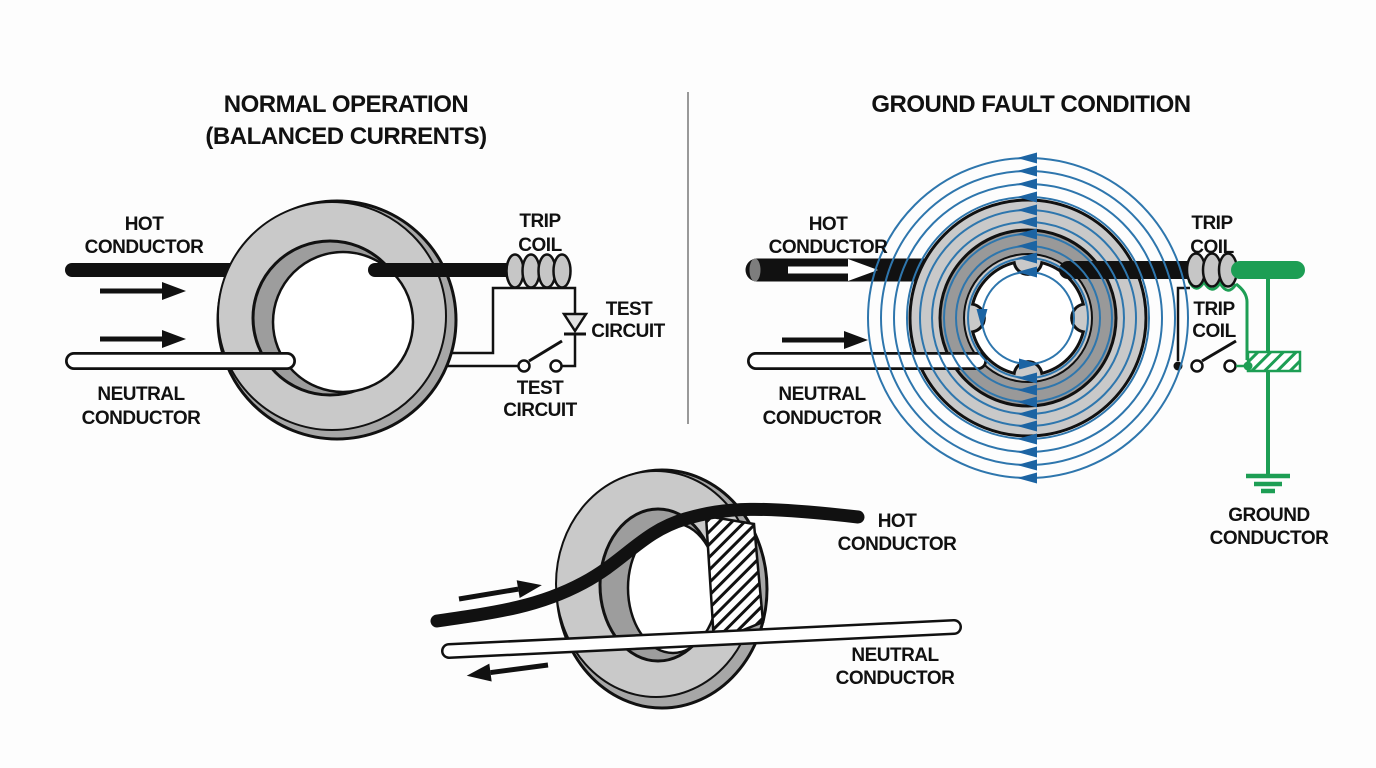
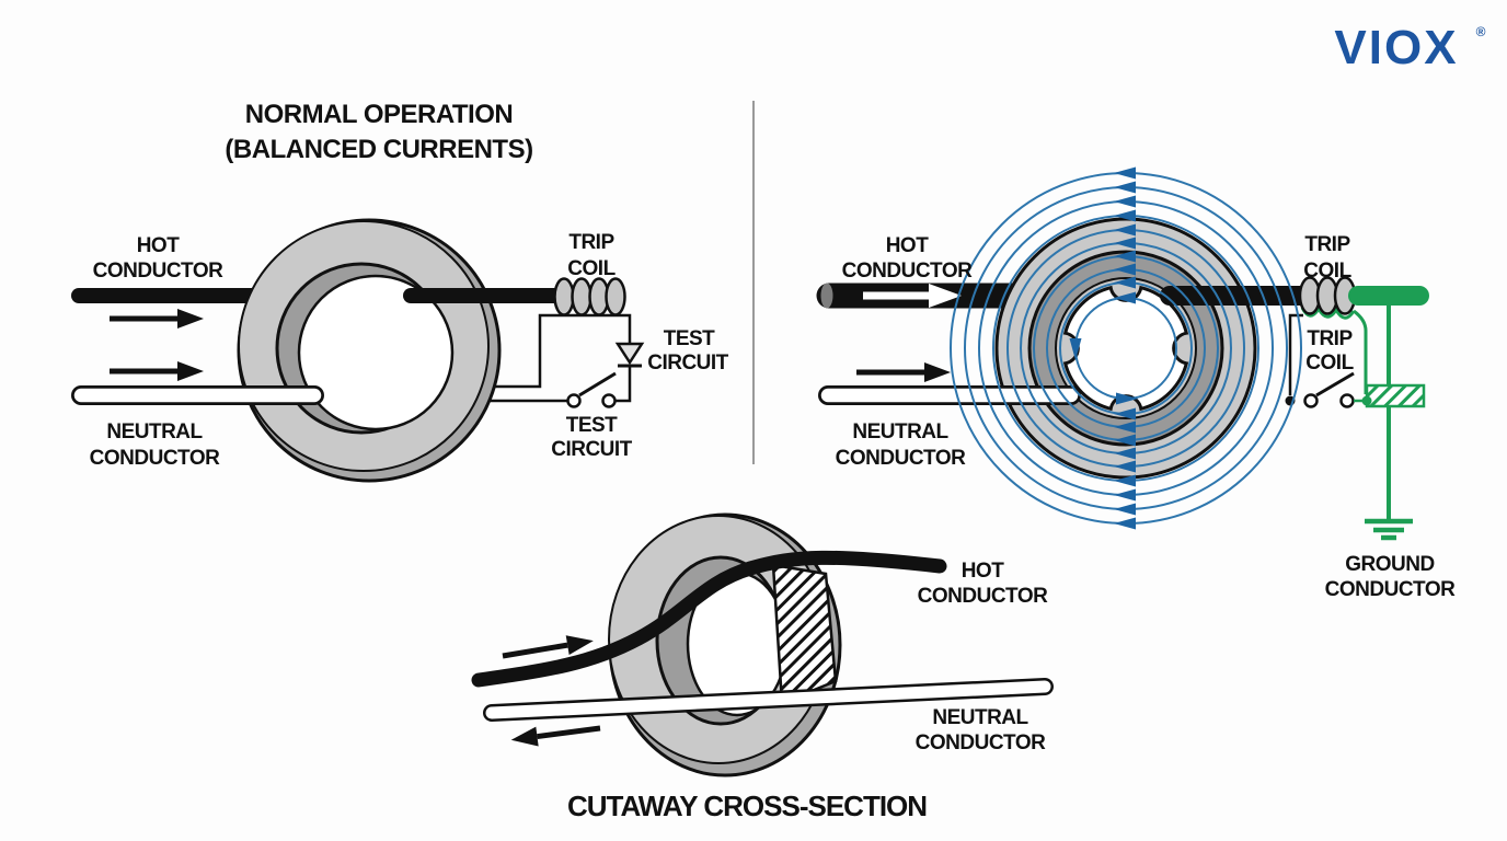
  NORMAL OPERATION
  (BALANCED CURRENTS)
  HOT
  CONDUCTOR
  NEUTRAL
  CONDUCTOR
  TRIP
  COIL
  TEST
  CIRCUIT
  TEST
  CIRCUIT
- GROUND FAULT CONDITION
  HOT
  CONDUCTOR
  NEUTRAL
  CONDUCTOR
  TRIP
  COIL
  TRIP
  COIL
  GROUND
  CONDUCTOR
  HOT
  CONDUCTOR
  NEUTRAL
  CONDUCTOR
+ CUTAWAY CROSS-SECTION
+ VIOX
+ ®
